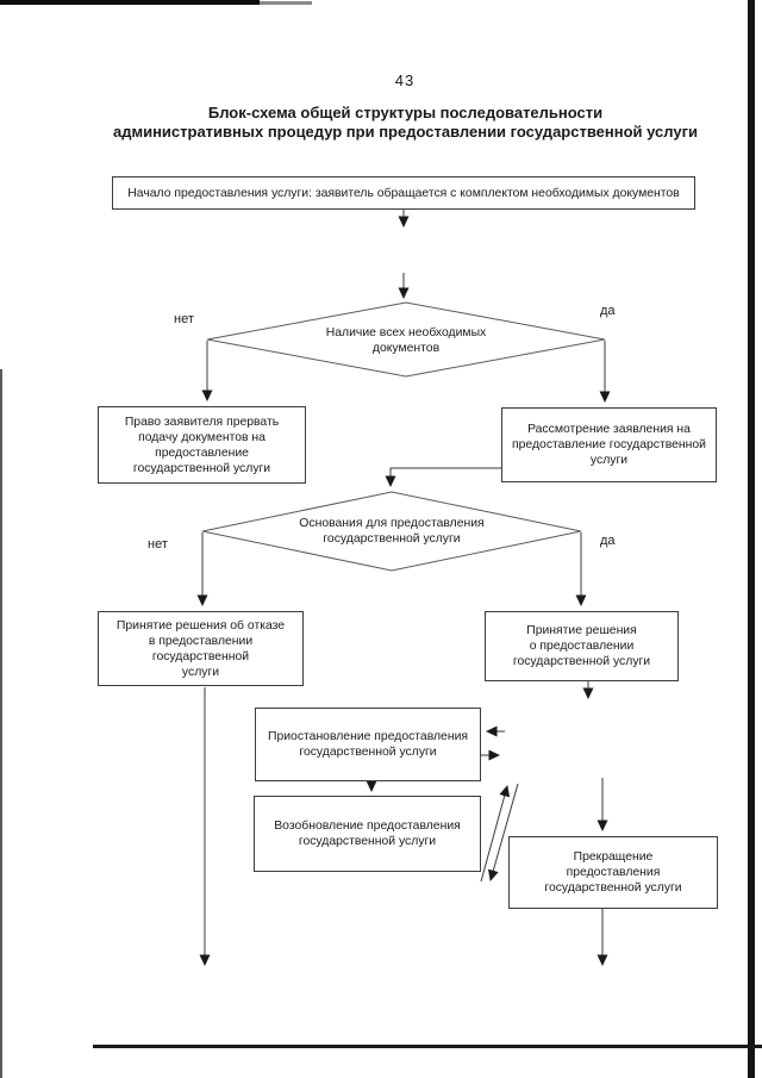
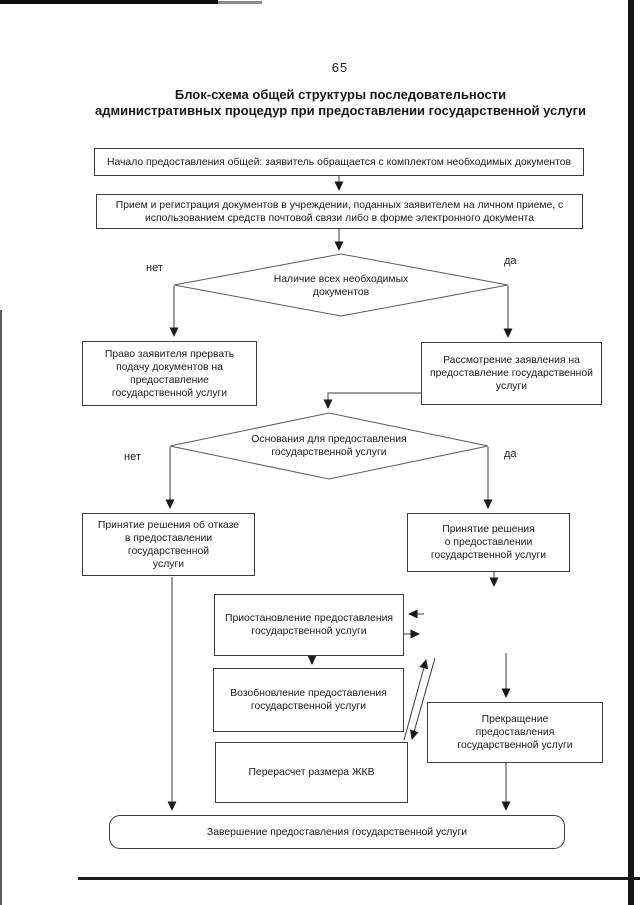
- 43
+ 65
  Блок-схема общей структуры последовательности
  административных процедур при предоставлении государственной услуги
- Начало предоставления услуги: заявитель обращается с комплектом необходимых документов
+ Начало предоставления общей: заявитель обращается с комплектом необходимых документов
+ Прием и регистрация документов в учреждении, поданных заявителем на личном приеме, с
+ использованием средств почтовой связи либо в форме электронного документа
  Наличие всех необходимых
  документов
  нет
  да
  Право заявителя прервать
  подачу документов на
  предоставление
  государственной услуги
  Рассмотрение заявления на
  предоставление государственной
  услуги
  Основания для предоставления
  государственной услуги
  нет
  да
  Принятие решения об отказе
  в предоставлении
  государственной
  услуги
  Принятие решения
  о предоставлении
  государственной услуги
  Приостановление предоставления
  государственной услуги
  Возобновление предоставления
  государственной услуги
  Прекращение
  предоставления
  государственной услуги
+ Перерасчет размера ЖКВ
+ Завершение предоставления государственной услуги
